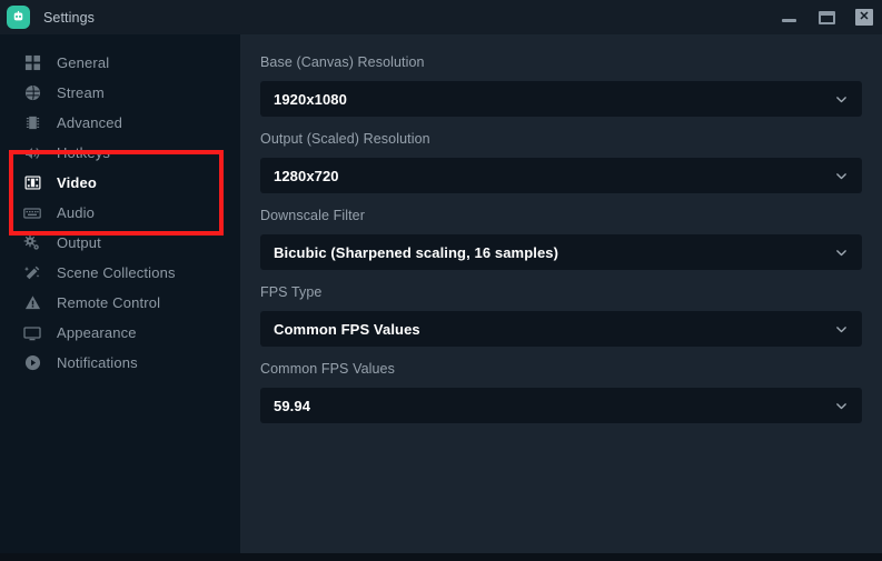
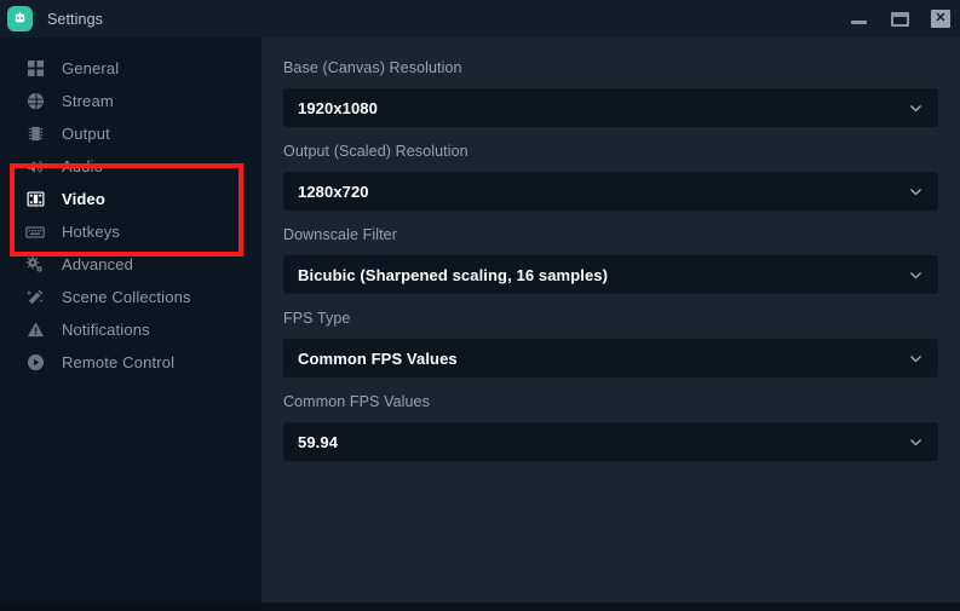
  Settings
  ✕
  General
  Stream
- Advanced
+ Output
- Hotkeys
+ Audio
  Video
- Audio
+ Hotkeys
- Output
+ Advanced
  Scene Collections
- Remote Control
+ Notifications
- Appearance
- Notifications
+ Remote Control
  Base (Canvas) Resolution
  1920x1080
  Output (Scaled) Resolution
  1280x720
  Downscale Filter
  Bicubic (Sharpened scaling, 16 samples)
  FPS Type
  Common FPS Values
  Common FPS Values
  59.94
